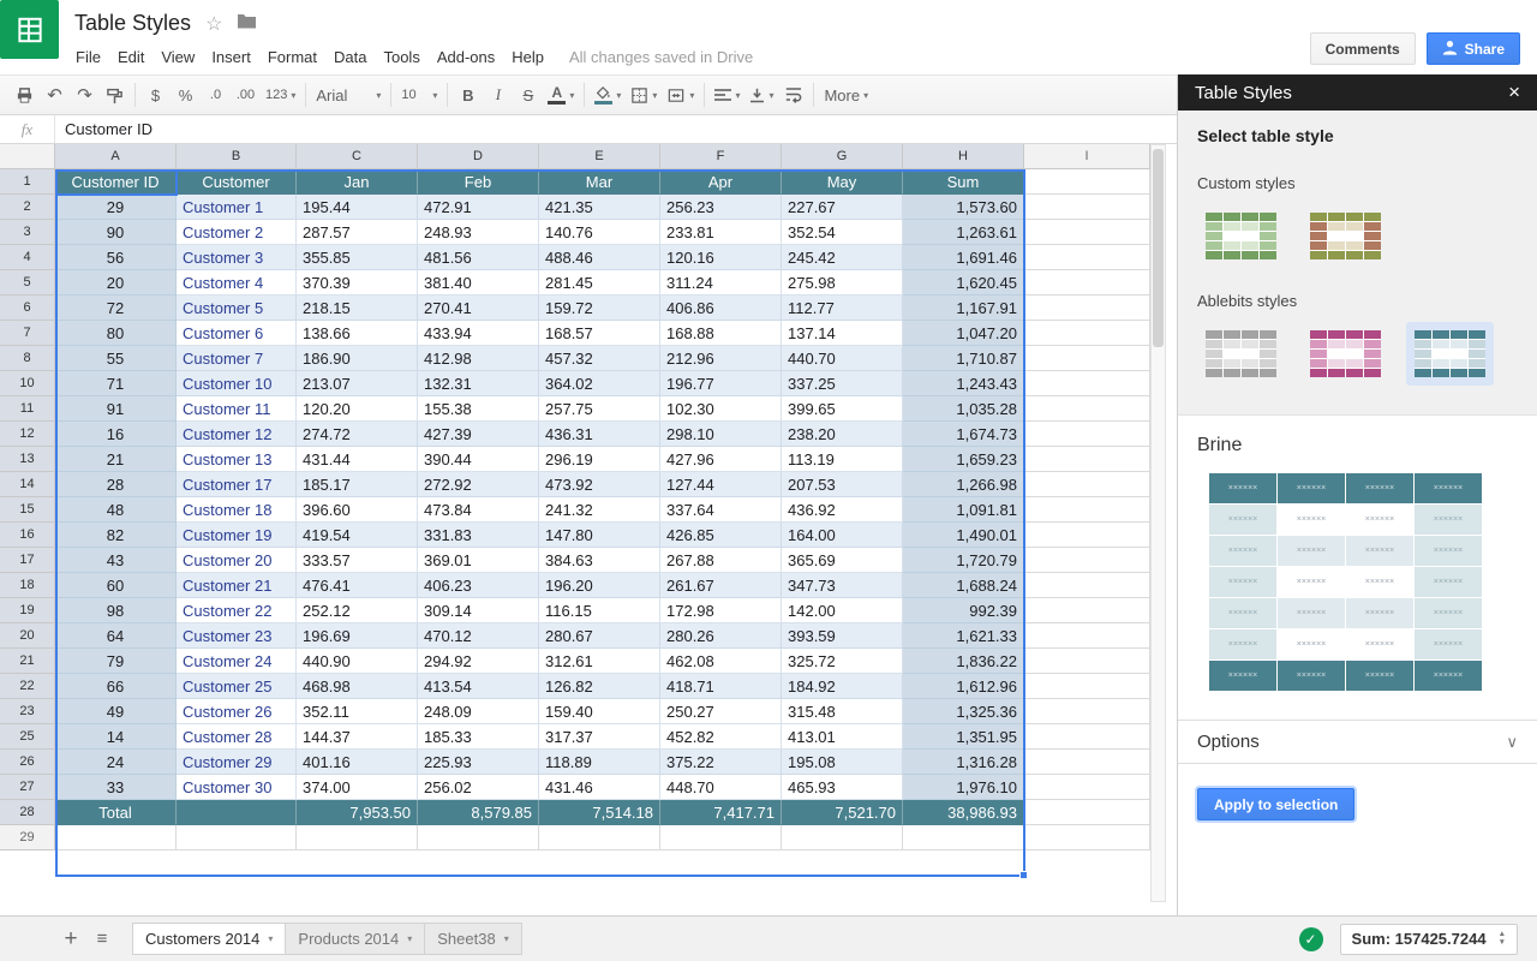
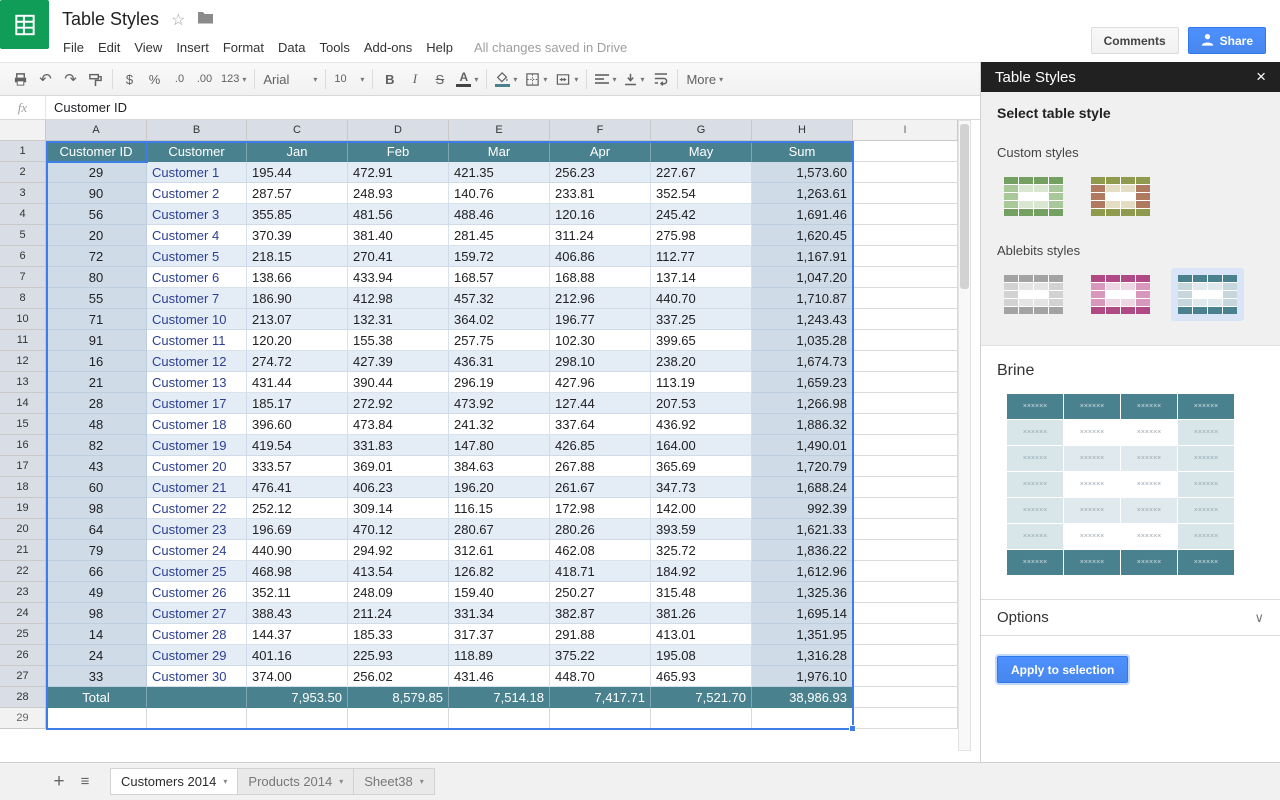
  Table Styles
  ☆
  File
  Edit
  View
  Insert
  Format
  Data
  Tools
  Add-ons
  Help
  All changes saved in Drive
  Comments
  Share
  ↶
  ↷
  $
  %
  .0
  .00
  123
  ▾
  Arial
  ▾
  10
  ▾
  B
  I
  S
  A
  ▾
  ▾
  ▾
  ▾
  ▾
  ▾
  More
  ▾
  fx
  Customer ID
  	A	B	C	D	E	F	G	H	I
  1	Customer ID	Customer	Jan	Feb	Mar	Apr	May	Sum
  2	29	Customer 1	195.44	472.91	421.35	256.23	227.67	1,573.60
  3	90	Customer 2	287.57	248.93	140.76	233.81	352.54	1,263.61
  4	56	Customer 3	355.85	481.56	488.46	120.16	245.42	1,691.46
  5	20	Customer 4	370.39	381.40	281.45	311.24	275.98	1,620.45
  6	72	Customer 5	218.15	270.41	159.72	406.86	112.77	1,167.91
  7	80	Customer 6	138.66	433.94	168.57	168.88	137.14	1,047.20
  8	55	Customer 7	186.90	412.98	457.32	212.96	440.70	1,710.87
  10	71	Customer 10	213.07	132.31	364.02	196.77	337.25	1,243.43
  11	91	Customer 11	120.20	155.38	257.75	102.30	399.65	1,035.28
  12	16	Customer 12	274.72	427.39	436.31	298.10	238.20	1,674.73
  13	21	Customer 13	431.44	390.44	296.19	427.96	113.19	1,659.23
  14	28	Customer 17	185.17	272.92	473.92	127.44	207.53	1,266.98
- 15	48	Customer 18	396.60	473.84	241.32	337.64	436.92	1,091.81
+ 15	48	Customer 18	396.60	473.84	241.32	337.64	436.92	1,886.32
  16	82	Customer 19	419.54	331.83	147.80	426.85	164.00	1,490.01
  17	43	Customer 20	333.57	369.01	384.63	267.88	365.69	1,720.79
  18	60	Customer 21	476.41	406.23	196.20	261.67	347.73	1,688.24
  19	98	Customer 22	252.12	309.14	116.15	172.98	142.00	992.39
  20	64	Customer 23	196.69	470.12	280.67	280.26	393.59	1,621.33
  21	79	Customer 24	440.90	294.92	312.61	462.08	325.72	1,836.22
  22	66	Customer 25	468.98	413.54	126.82	418.71	184.92	1,612.96
  23	49	Customer 26	352.11	248.09	159.40	250.27	315.48	1,325.36
+ 24	98	Customer 27	388.43	211.24	331.34	382.87	381.26	1,695.14
- 25	14	Customer 28	144.37	185.33	317.37	452.82	413.01	1,351.95
+ 25	14	Customer 28	144.37	185.33	317.37	291.88	413.01	1,351.95
  26	24	Customer 29	401.16	225.93	118.89	375.22	195.08	1,316.28
  27	33	Customer 30	374.00	256.02	431.46	448.70	465.93	1,976.10
  28	Total		7,953.50	8,579.85	7,514.18	7,417.71	7,521.70	38,986.93
  29
  Table Styles
  ×
  Select table style
  Custom styles
  Ablebits styles
  Brine
  Options
  ∨
  Apply to selection
  +
  ≡
  Customers 2014
  ▾
  Products 2014
  ▾
  Sheet38
  ▾
- ✓
- Sum: 157425.7244
